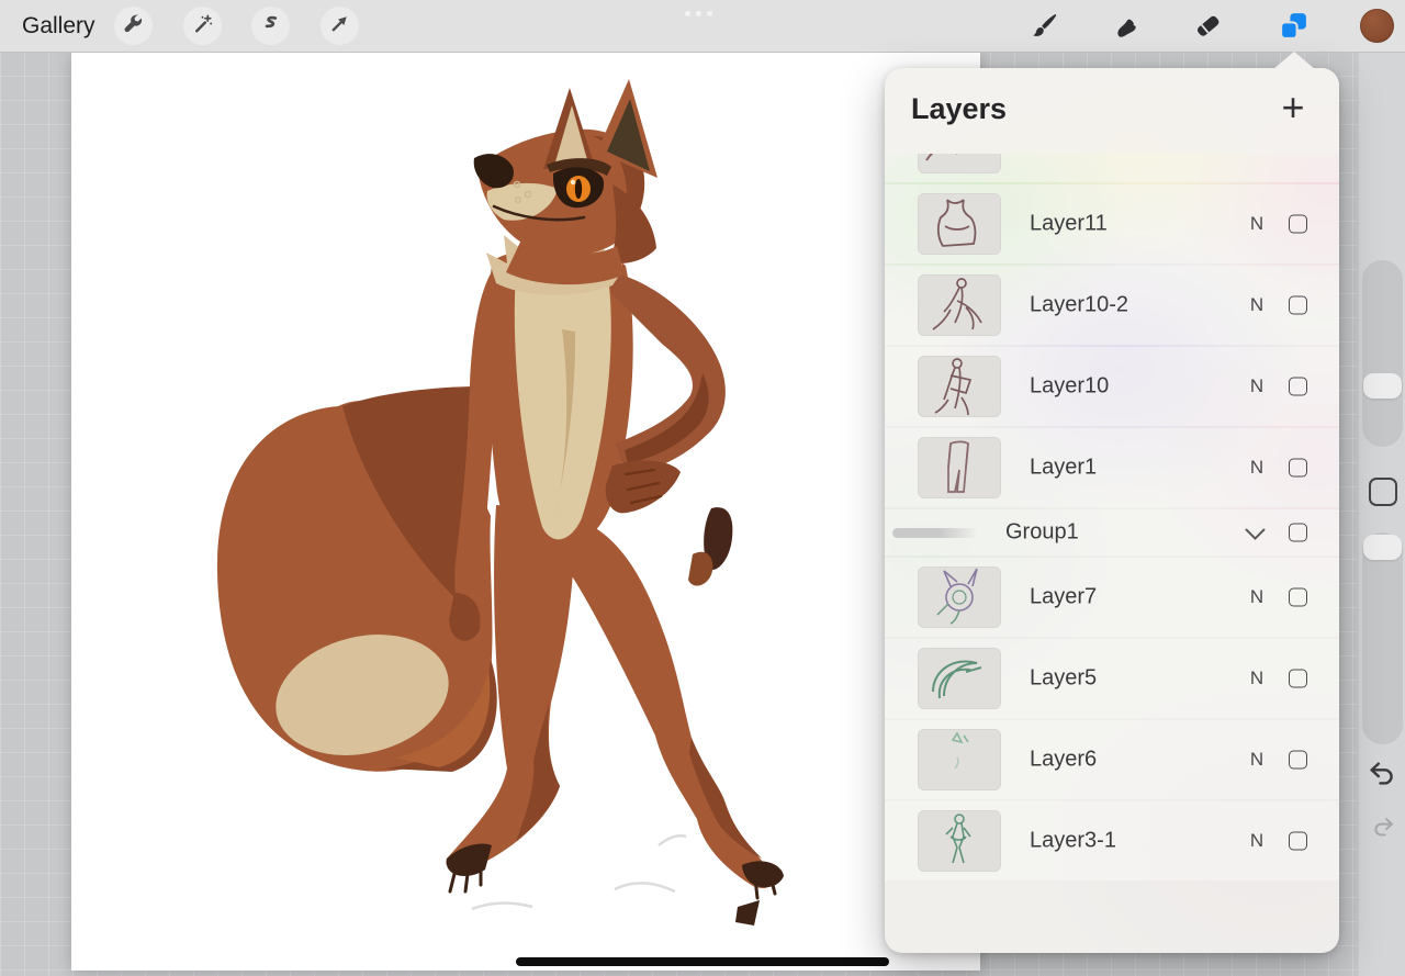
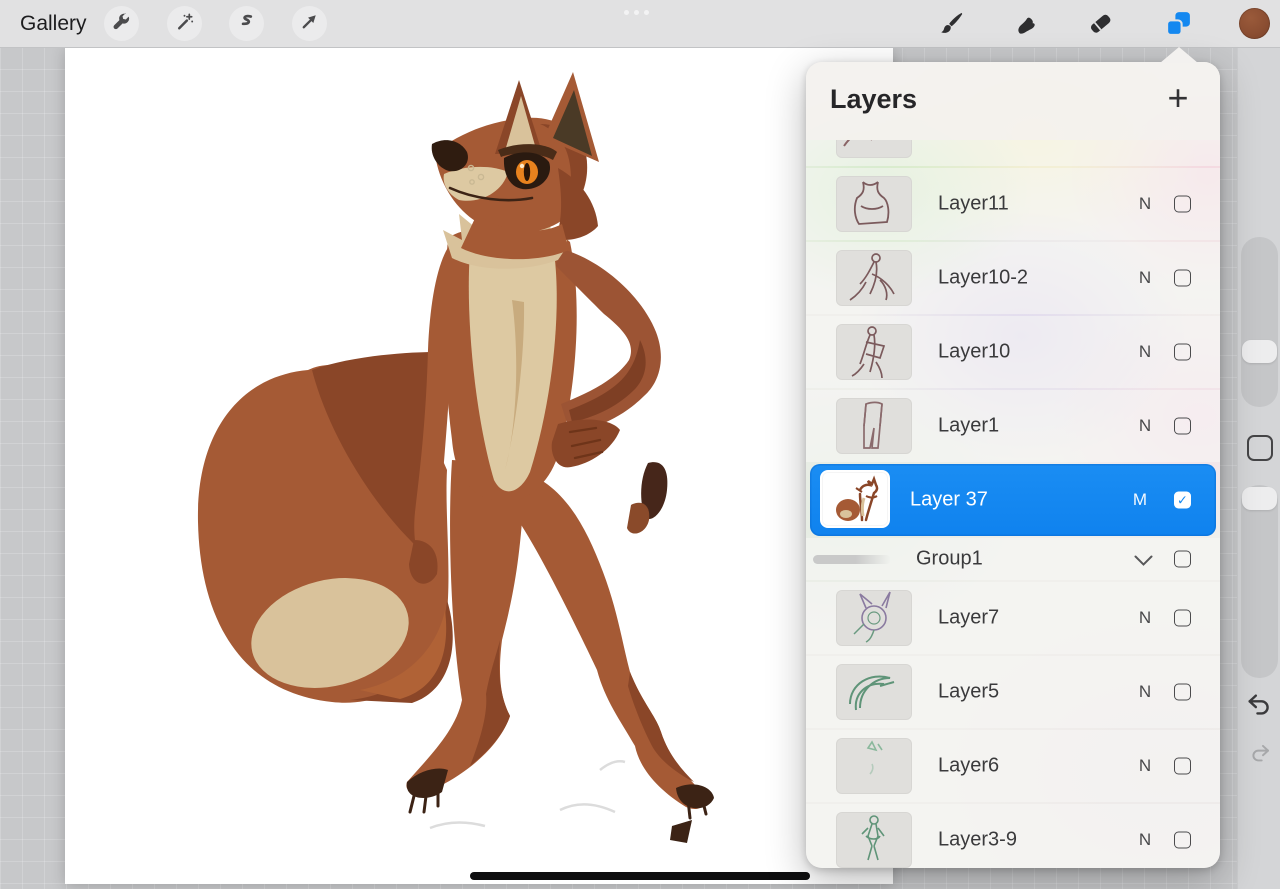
  Gallery
  Layer11
  N
  Layer10-2
  N
  Layer10
  N
  Layer1
  N
+ Layer 37
+ M
+ ✓
  Group1
  Layer7
  N
  Layer5
  N
  Layer6
  N
- Layer3-1
+ Layer3-9
  N
  Layers
  +
